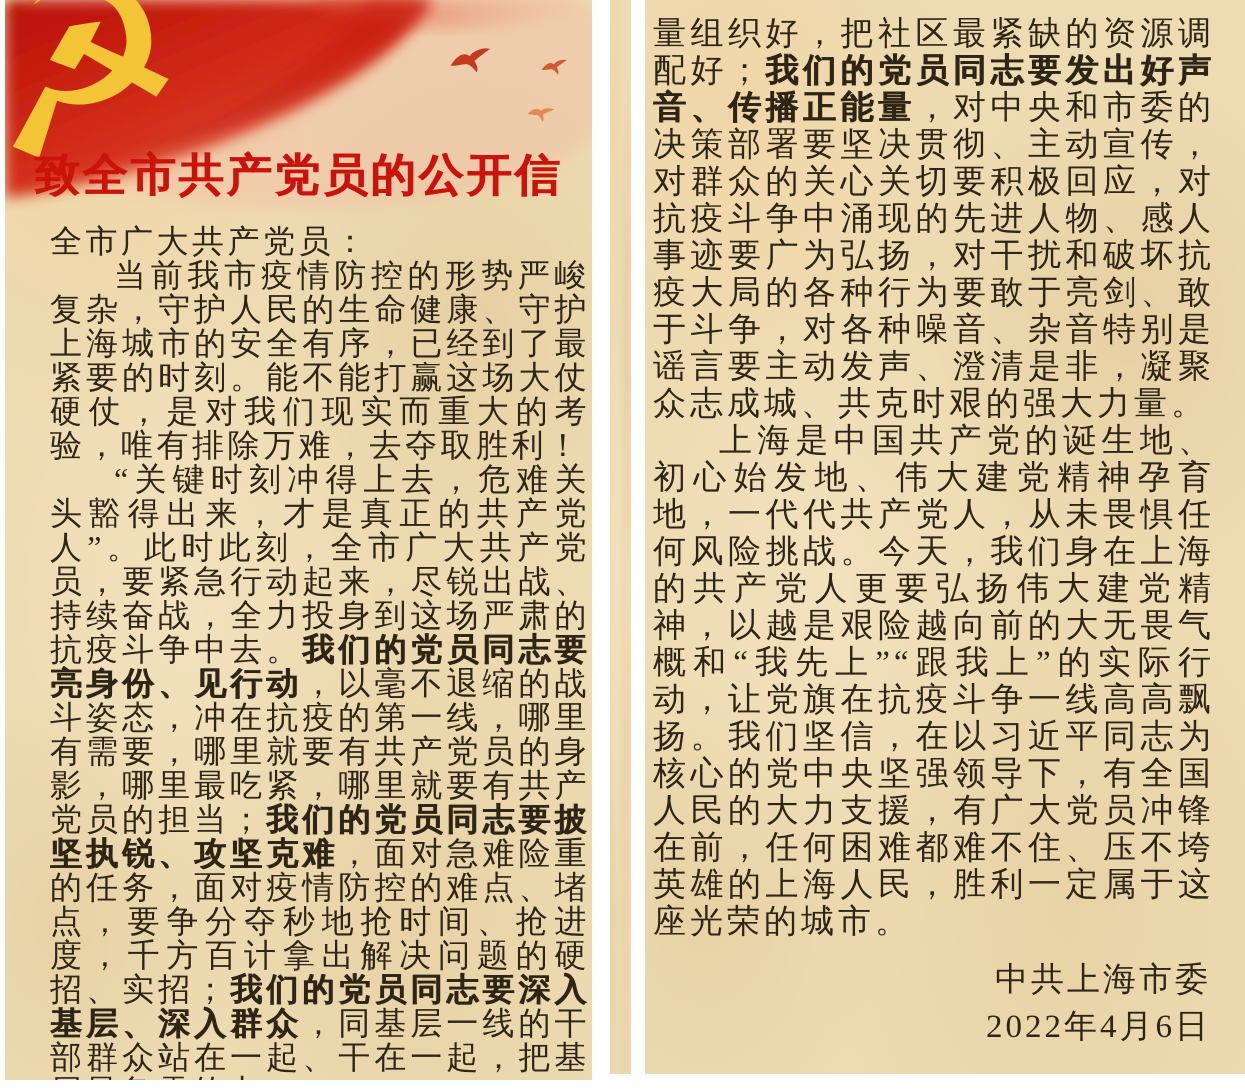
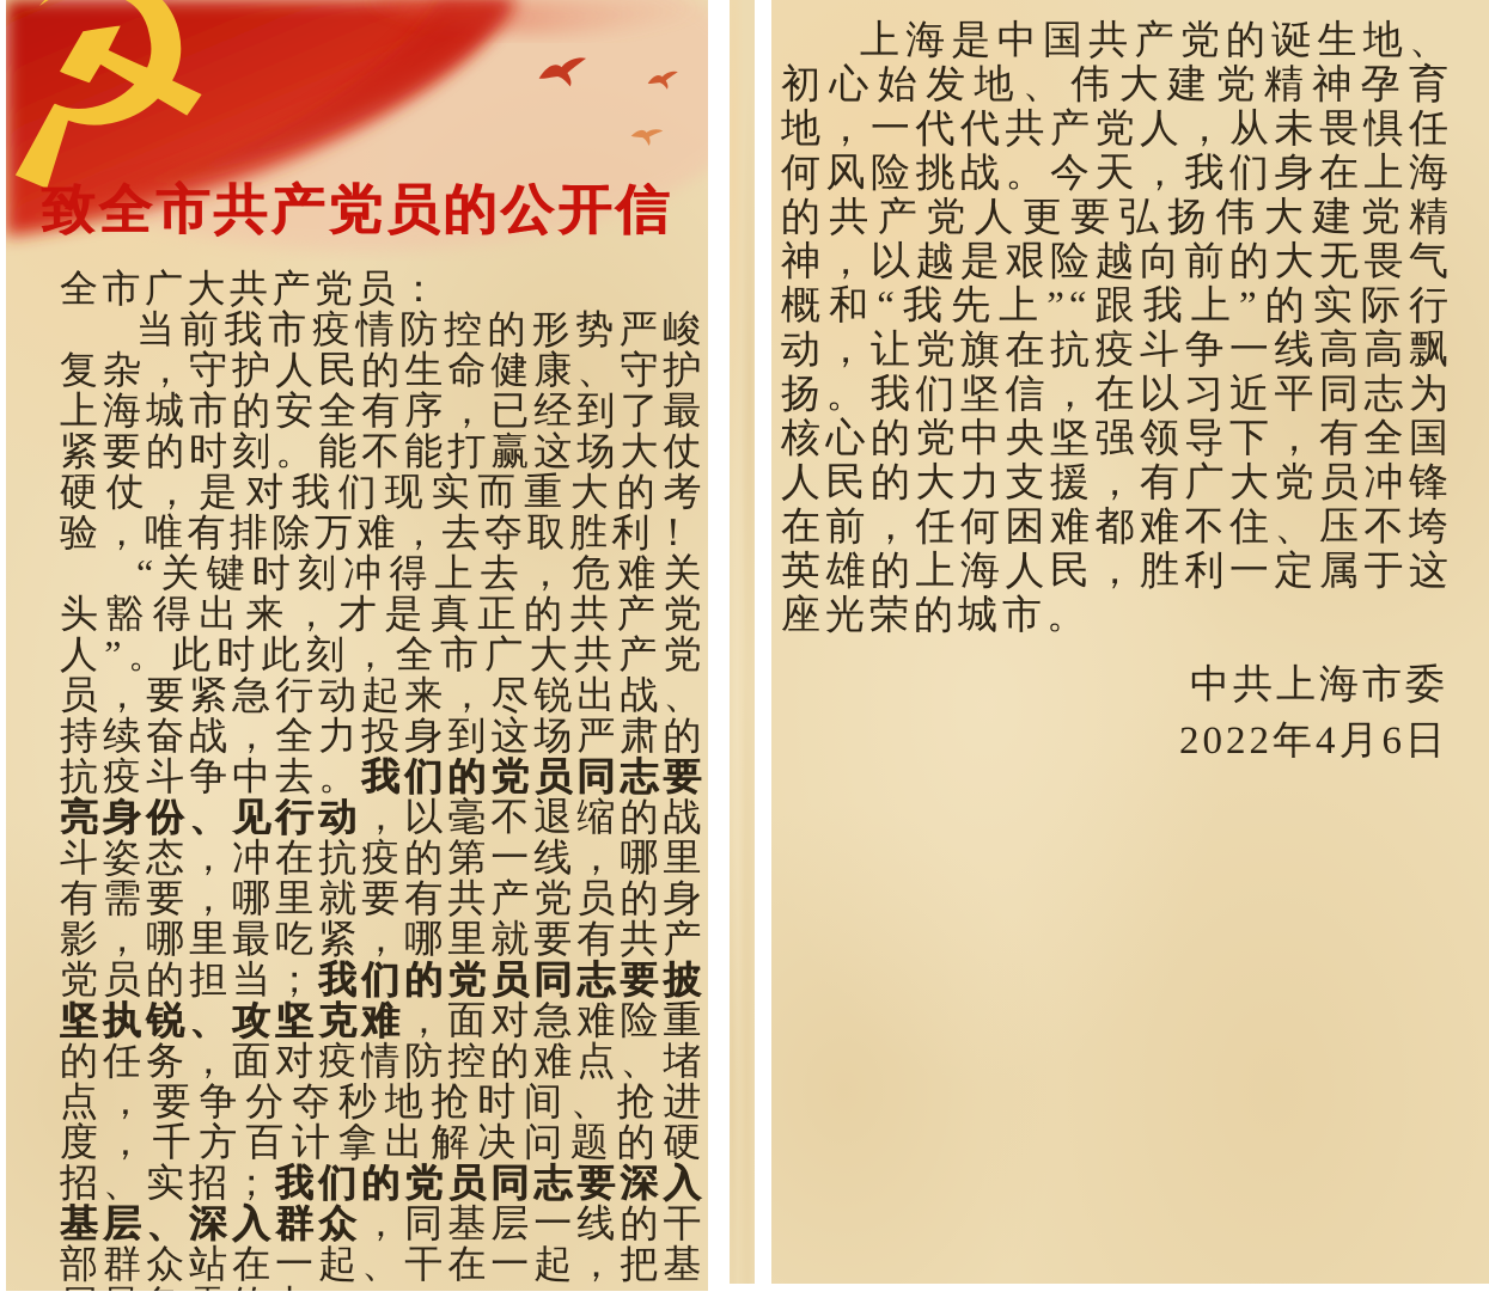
  致全市共产党员的公开信
  全市广大共产党员：
  当前我市疫情防控的形势严峻复杂，守护人民的生命健康、守护上海城市的安全有序，已经到了最紧要的时刻。能不能打赢这场大仗硬仗，是对我们现实而重大的考验，唯有排除万难，去夺取胜利！
  “关键时刻冲得上去，危难关头豁得出来，才是真正的共产党人”。此时此刻，全市广大共产党员，要紧急行动起来，尽锐出战、持续奋战，全力投身到这场严肃的抗疫斗争中去。我们的党员同志要亮身份、见行动，以毫不退缩的战斗姿态，冲在抗疫的第一线，哪里有需要，哪里就要有共产党员的身影，哪里最吃紧，哪里就要有共产党员的担当；我们的党员同志要披坚执锐、攻坚克难，面对急难险重的任务，面对疫情防控的难点、堵点，要争分夺秒地抢时间、抢进度，千方百计拿出解决问题的硬招、实招；我们的党员同志要深入基层、深入群众，同基层一线的干部群众站在一起、干在一起，把基
- 量组织好，把社区最紧缺的资源调配好；我们的党员同志要发出好声音、传播正能量，对中央和市委的决策部署要坚决贯彻、主动宣传，对群众的关心关切要积极回应，对抗疫斗争中涌现的先进人物、感人事迹要广为弘扬，对干扰和破坏抗疫大局的各种行为要敢于亮剑、敢于斗争，对各种噪音、杂音特别是谣言要主动发声、澄清是非，凝聚众志成城、共克时艰的强大力量。
  上海是中国共产党的诞生地、初心始发地、伟大建党精神孕育地，一代代共产党人，从未畏惧任何风险挑战。今天，我们身在上海的共产党人更要弘扬伟大建党精神，以越是艰险越向前的大无畏气概和“我先上”“跟我上”的实际行动，让党旗在抗疫斗争一线高高飘扬。我们坚信，在以习近平同志为核心的党中央坚强领导下，有全国人民的大力支援，有广大党员冲锋在前，任何困难都难不住、压不垮英雄的上海人民，胜利一定属于这座光荣的城市。
  中共上海市委
  2022年4月6日
